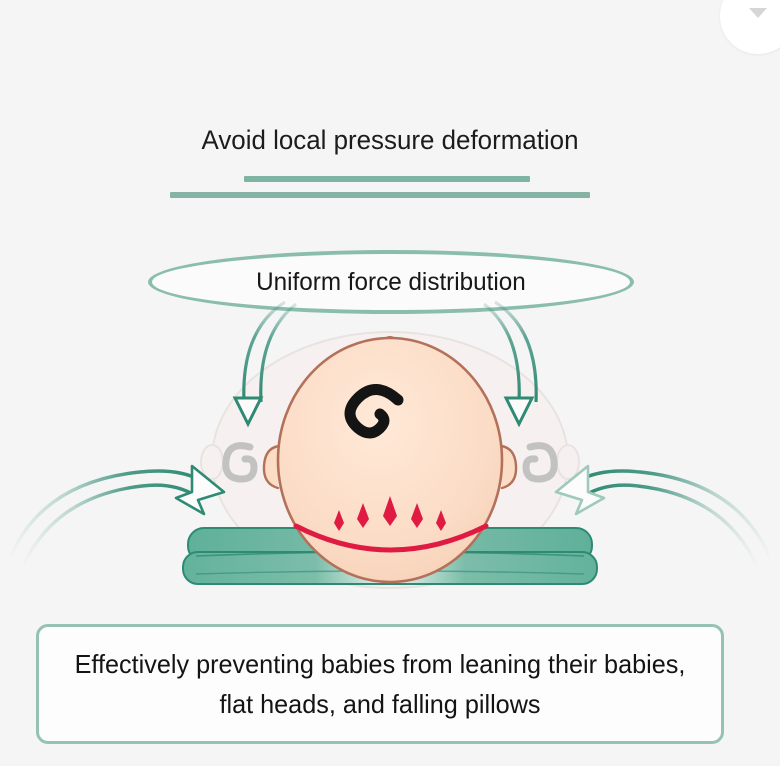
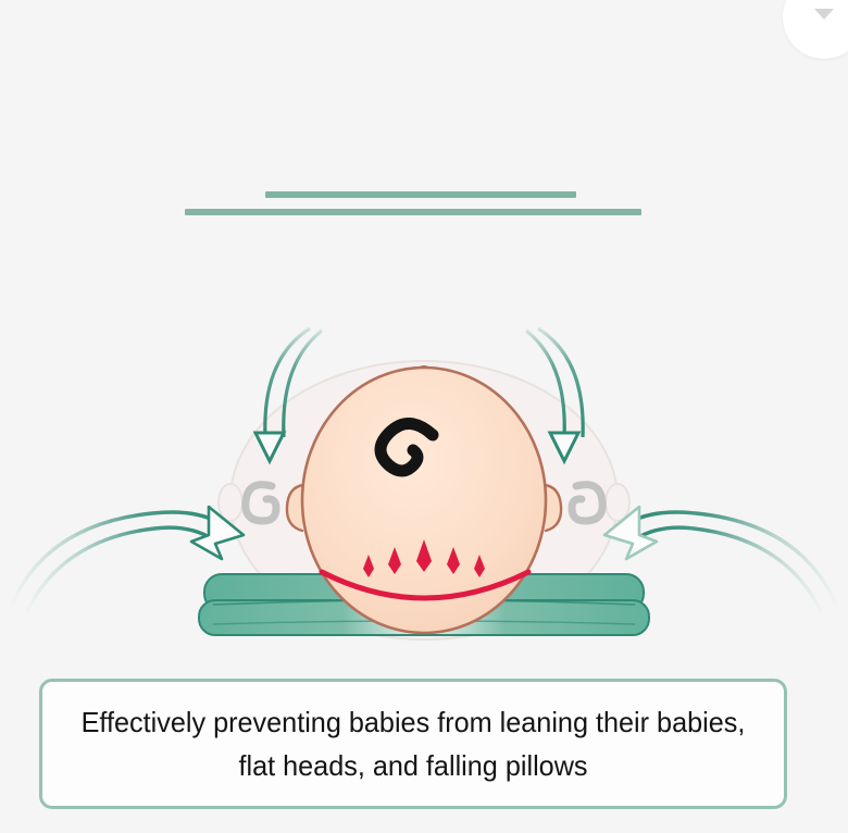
- Avoid local pressure deformation
- Uniform force distribution
  Effectively preventing babies from leaning their babies, flat heads, and falling pillows
